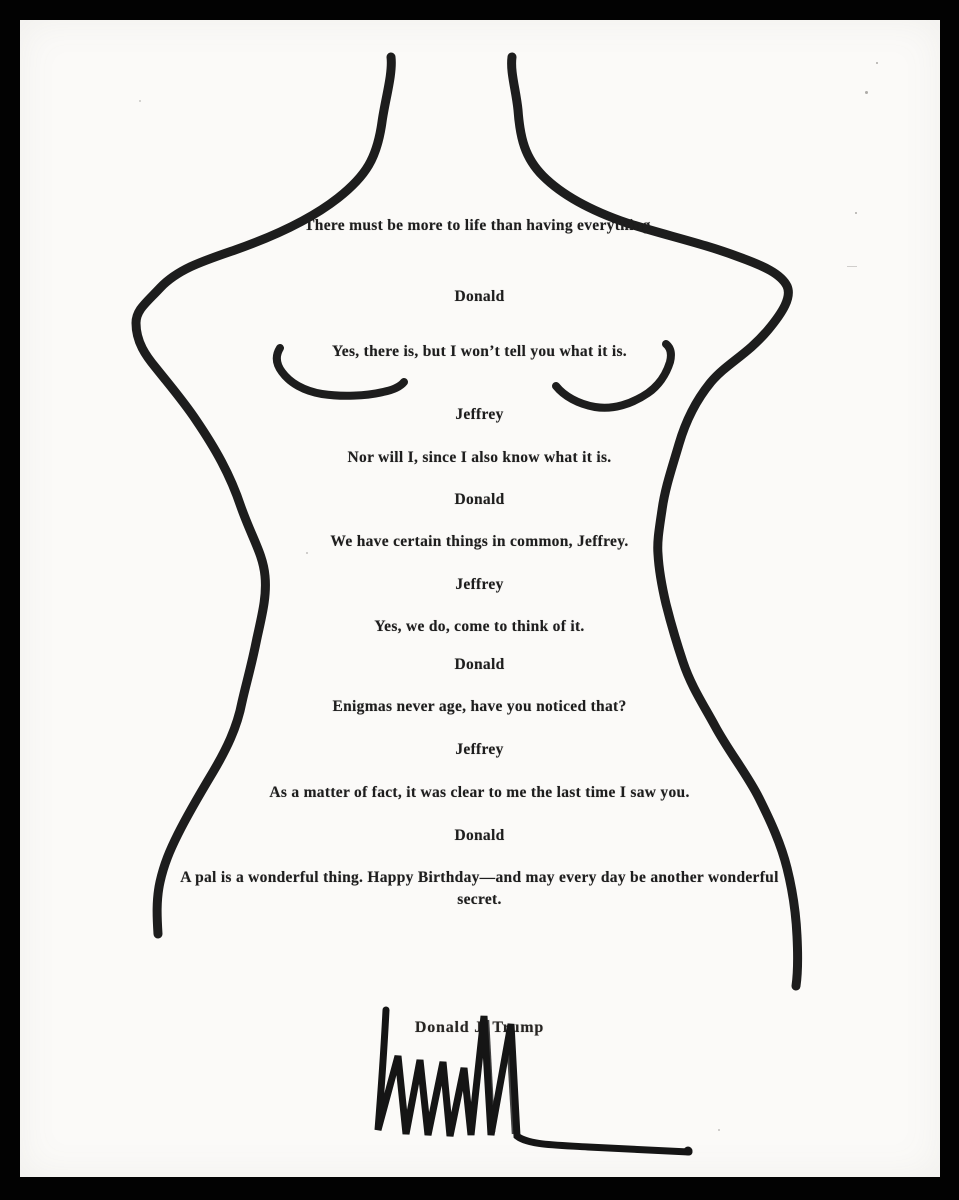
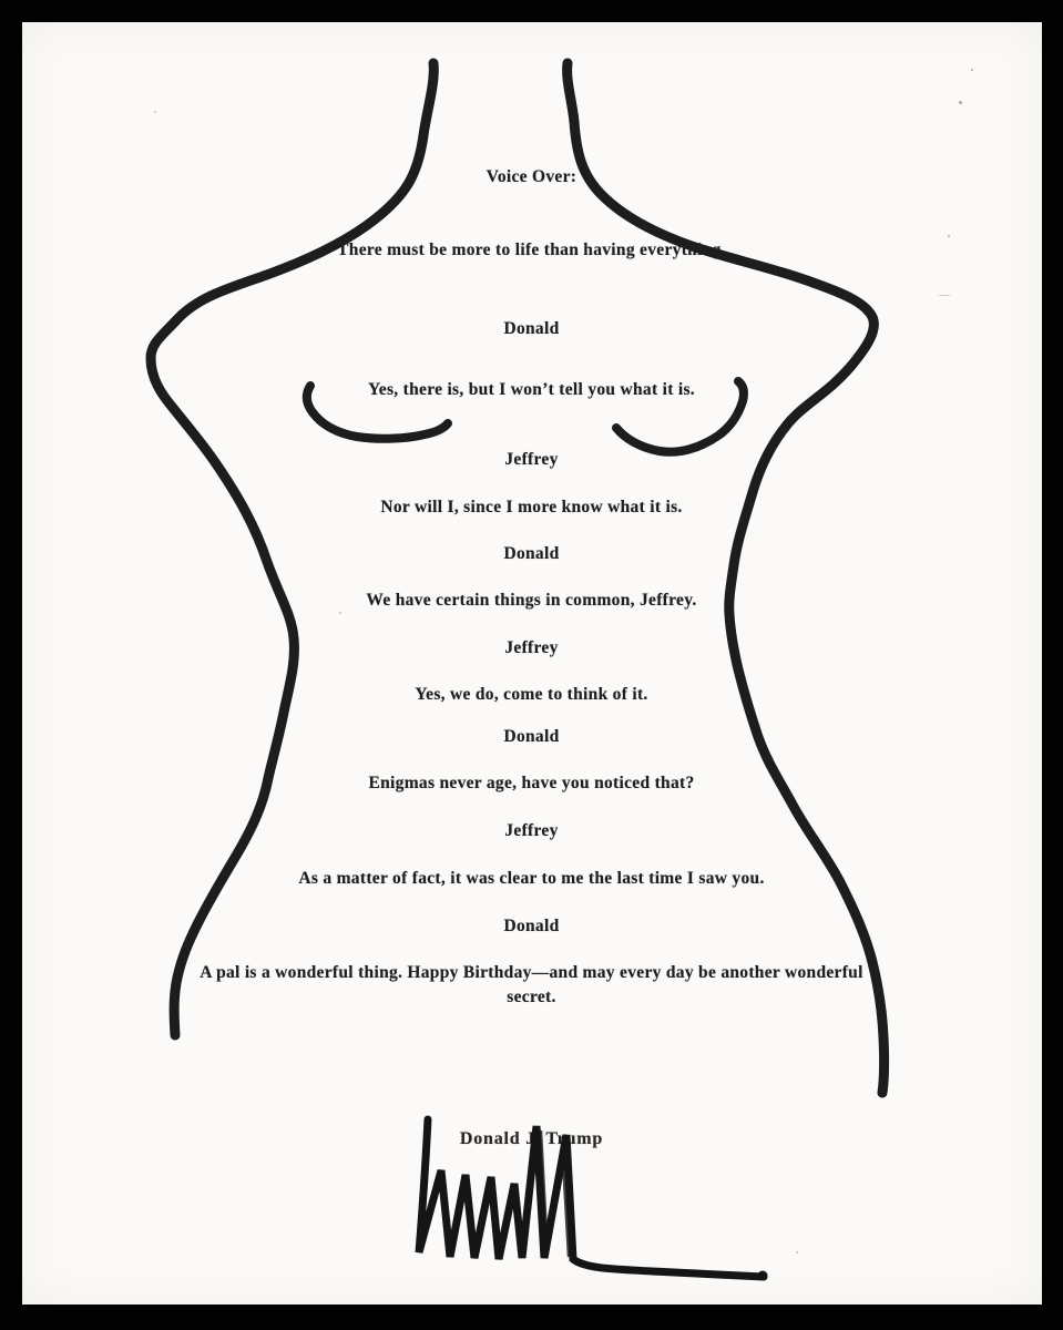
+ Voice Over:
  There must be more to life than having everything.
  Donald
  Yes, there is, but I won’t tell you what it is.
  Jeffrey
- Nor will I, since I also know what it is.
+ Nor will I, since I more know what it is.
  Donald
  We have certain things in common, Jeffrey.
  Jeffrey
  Yes, we do, come to think of it.
  Donald
  Enigmas never age, have you noticed that?
  Jeffrey
  As a matter of fact, it was clear to me the last time I saw you.
  Donald
  A pal is a wonderful thing. Happy Birthday—and may every day be another wonderful secret.
  Donald J Trump
